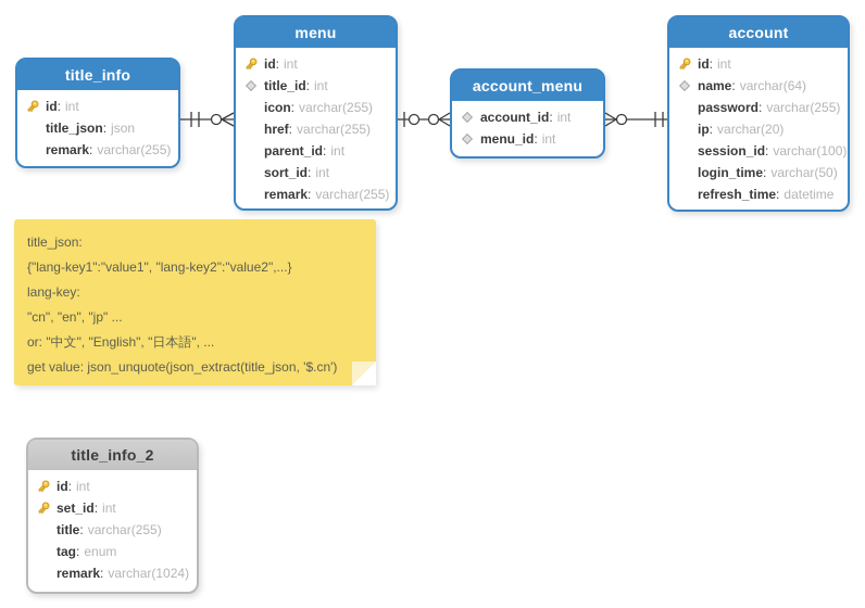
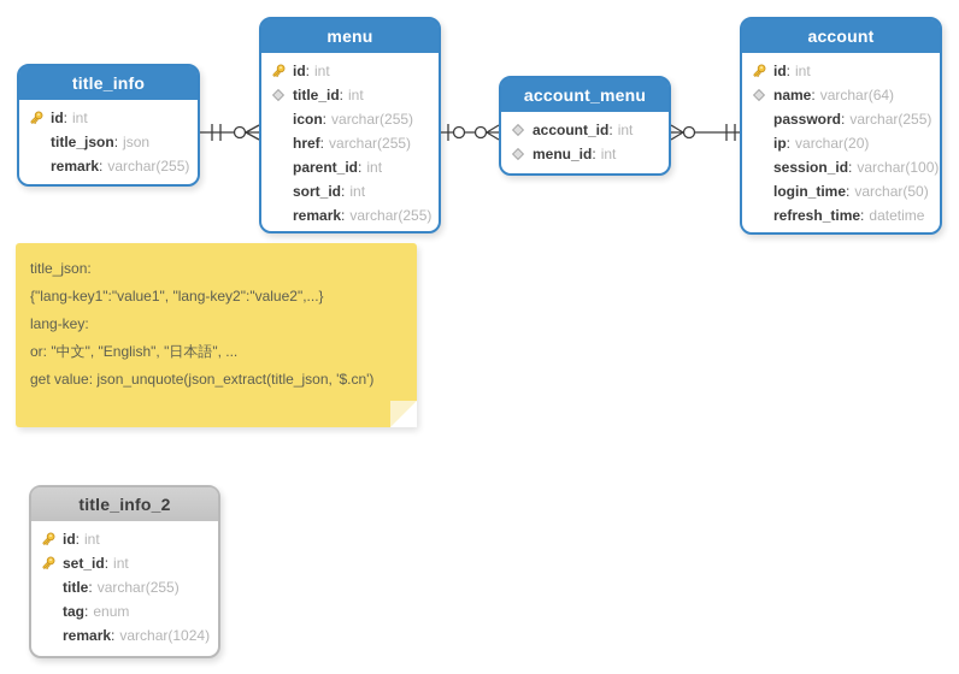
  title_info
  id
  int
  title_json
  json
  remark
  varchar(255)
  menu
  id
  int
  title_id
  int
  icon
  varchar(255)
  href
  varchar(255)
  parent_id
  int
  sort_id
  int
  remark
  varchar(255)
  account_menu
  account_id
  int
  menu_id
  int
  account
  id
  int
  name
  varchar(64)
  password
  varchar(255)
  ip
  varchar(20)
  session_id
  varchar(100)
  login_time
  varchar(50)
  refresh_time
  datetime
  title_json:
  {"lang-key1":"value1", "lang-key2":"value2",...}
  lang-key:
- "cn", "en", "jp" ...
  or: "中文", "English", "日本語", ...
  get value: json_unquote(json_extract(title_json, '$.cn')
  title_info_2
  id
  int
  set_id
  int
  title
  varchar(255)
  tag
  enum
  remark
  varchar(1024)
